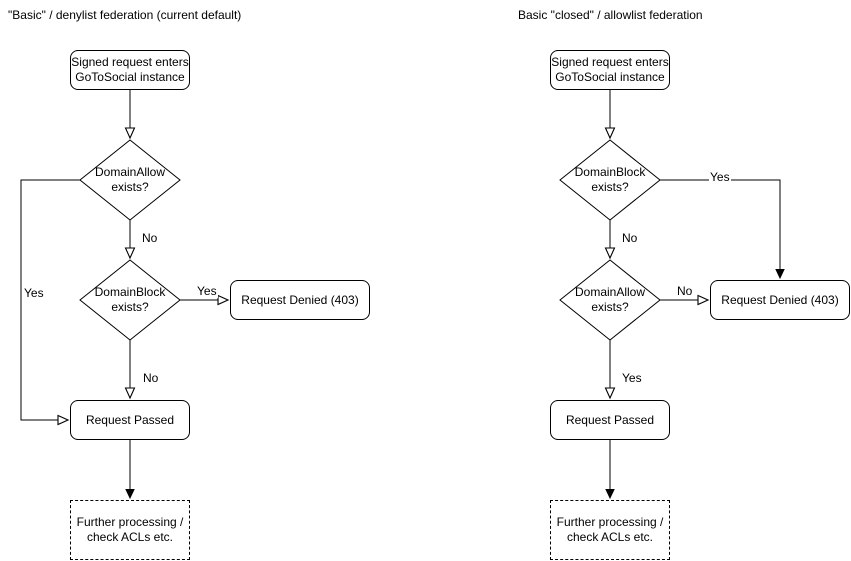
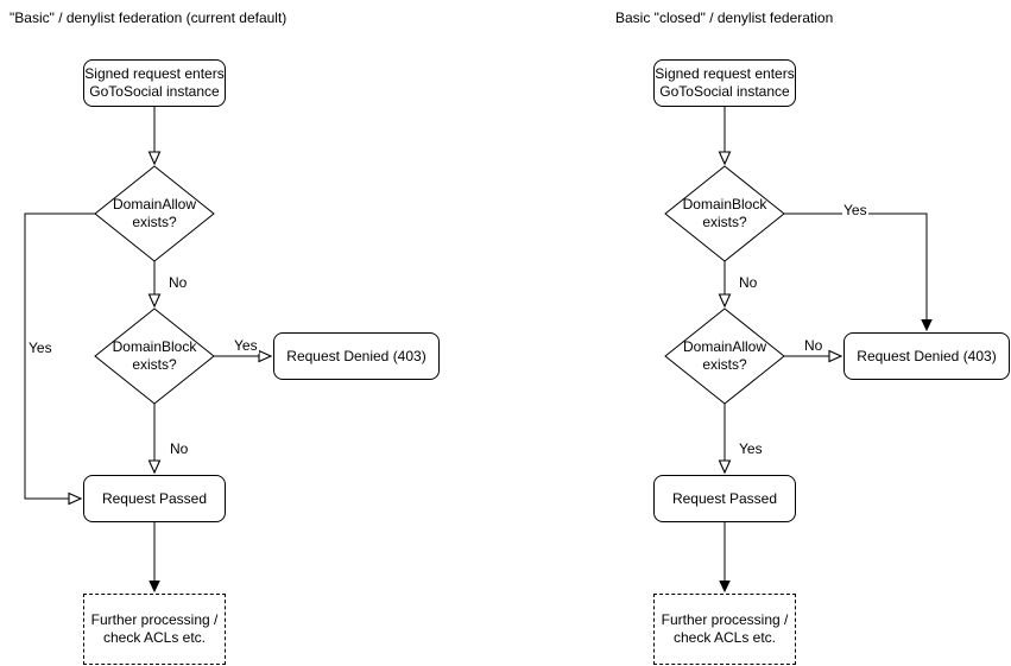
  "Basic" / denylist federation (current default)
  Signed request enters
  GoToSocial instance
  DomainAllow
  exists?
  No
  Yes
  DomainBlock
  exists?
  Yes
  No
  Request Denied (403)
  Request Passed
  Further processing /
  check ACLs etc.
- Basic "closed" / allowlist federation
+ Basic "closed" / denylist federation
  Signed request enters
  GoToSocial instance
  DomainBlock
  exists?
  Yes
  No
  DomainAllow
  exists?
  No
  Yes
  Request Denied (403)
  Request Passed
  Further processing /
  check ACLs etc.
